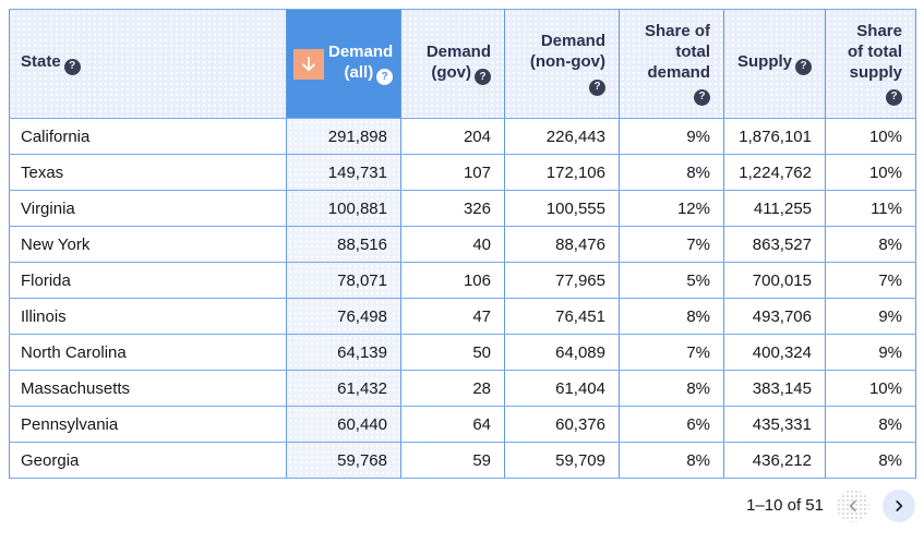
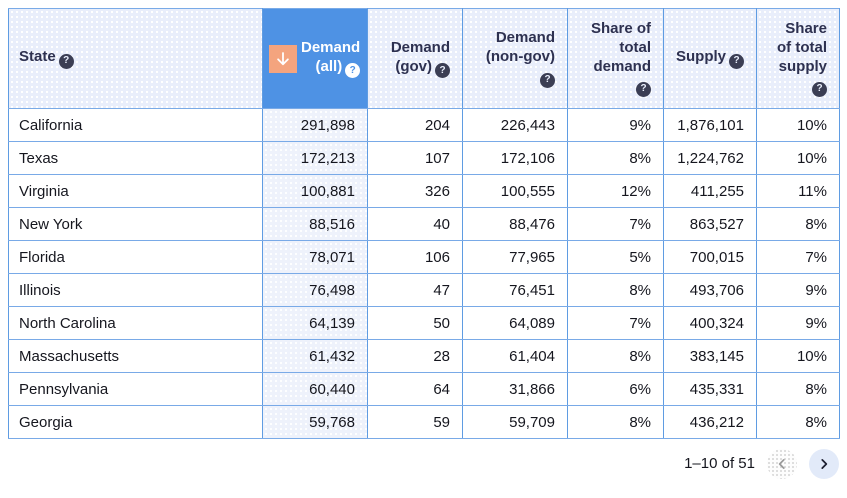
  State ?	Demand (all) ?	Demand (gov) ?	Demand (non-gov)?	Share of total demand?	Supply ?	Share of total supply?
  California	291,898	204	226,443	9%	1,876,101	10%
- Texas	149,731	107	172,106	8%	1,224,762	10%
+ Texas	172,213	107	172,106	8%	1,224,762	10%
  Virginia	100,881	326	100,555	12%	411,255	11%
  New York	88,516	40	88,476	7%	863,527	8%
  Florida	78,071	106	77,965	5%	700,015	7%
  Illinois	76,498	47	76,451	8%	493,706	9%
  North Carolina	64,139	50	64,089	7%	400,324	9%
  Massachusetts	61,432	28	61,404	8%	383,145	10%
- Pennsylvania	60,440	64	60,376	6%	435,331	8%
+ Pennsylvania	60,440	64	31,866	6%	435,331	8%
  Georgia	59,768	59	59,709	8%	436,212	8%
  1–10 of 51
